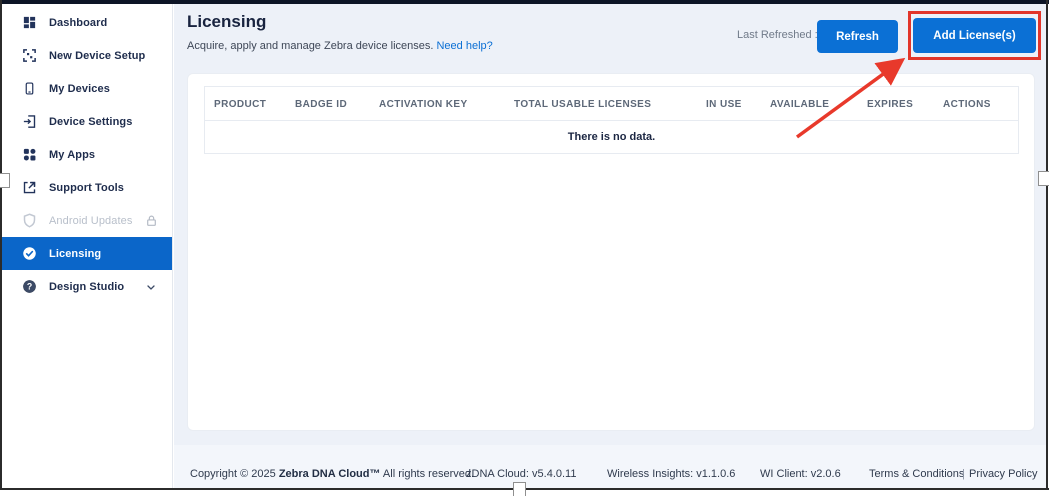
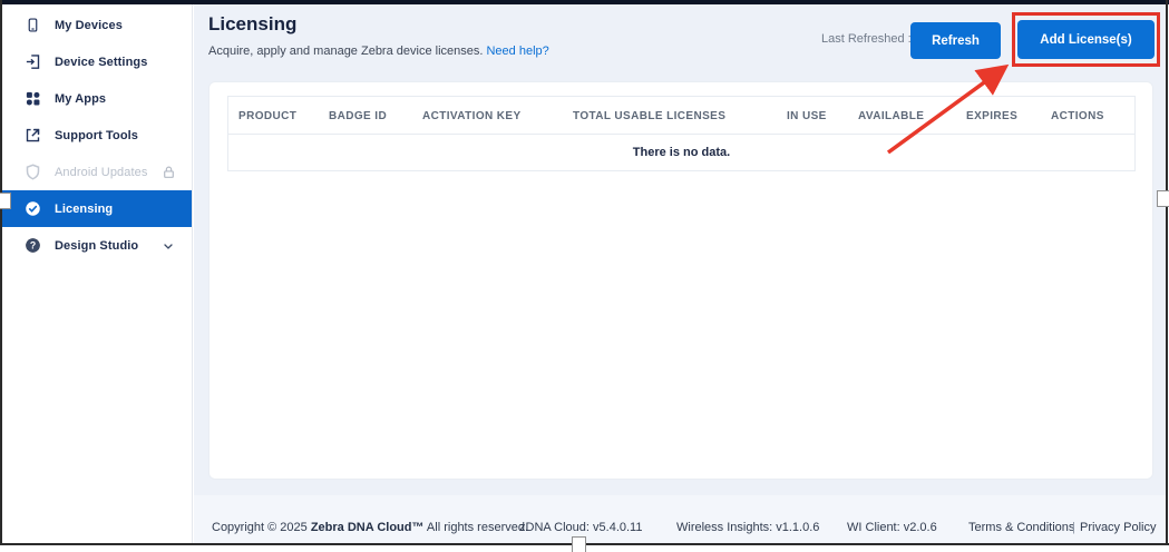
- Dashboard
- New Device Setup
  My Devices
  Device Settings
  My Apps
  Support Tools
  Android Updates
  Licensing
  ?
  Design Studio
  Licensing
  Acquire, apply and manage Zebra device licenses. Need help?
  Last Refreshed
  Refresh
  Add License(s)
  PRODUCT
  BADGE ID
  ACTIVATION KEY
  TOTAL USABLE LICENSES
  IN USE
  AVAILABLE
  EXPIRES
  ACTIONS
  There is no data.
  Copyright © 2025 Zebra DNA Cloud™ All rights reserved.
  zDNA Cloud: v5.4.0.11
  Wireless Insights: v1.1.0.6
  WI Client: v2.0.6
  Terms & Conditions
  |
  Privacy Policy
